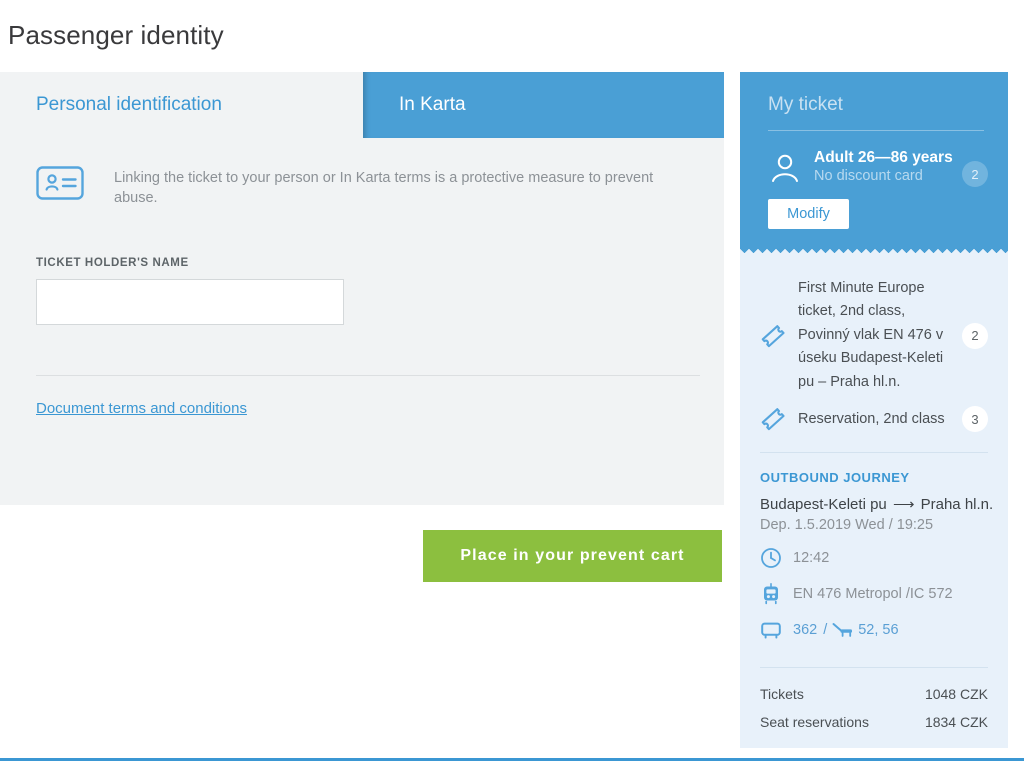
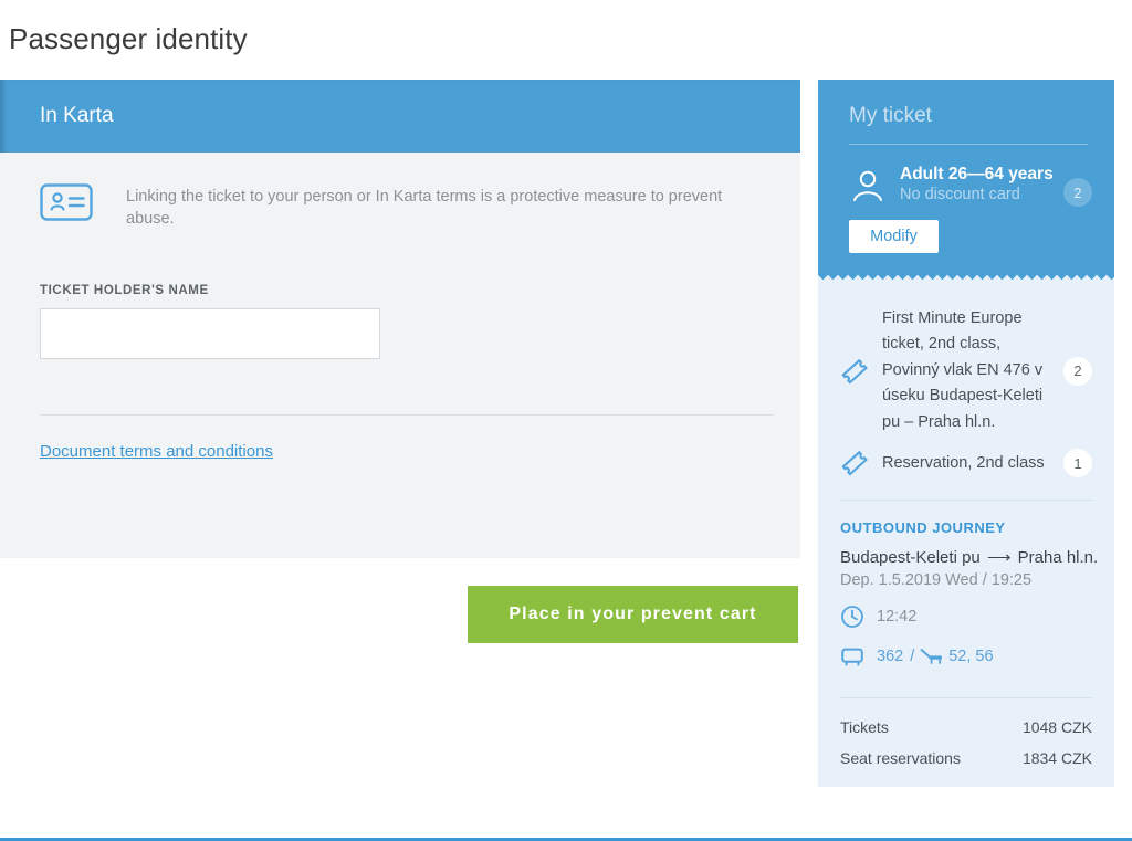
  Passenger identity
- Personal identification
  In Karta
  Linking the ticket to your person or In Karta terms is a protective measure to prevent abuse.
  TICKET HOLDER'S NAME
  Document terms and conditions
  Place in your prevent cart
  My ticket
- Adult 26—86 years
+ Adult 26—64 years
  No discount card
  2
  Modify
  First Minute Europe ticket, 2nd class, Povinný vlak EN 476 v úseku Budapest-Keleti pu – Praha hl.n.
  2
  Reservation, 2nd class
- 3
+ 1
  OUTBOUND JOURNEY
  Budapest-Keleti pu ⟶ Praha hl.n.
  Dep. 1.5.2019 Wed / 19:25
  12:42
- EN 476 Metropol /IC 572
  362
  /
  52, 56
  Tickets
  1048 CZK
  Seat reservations
  1834 CZK
